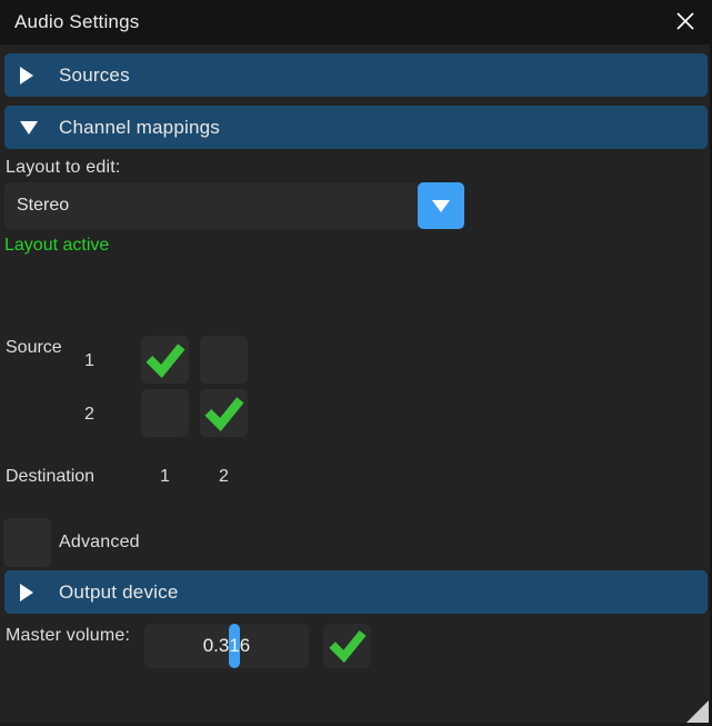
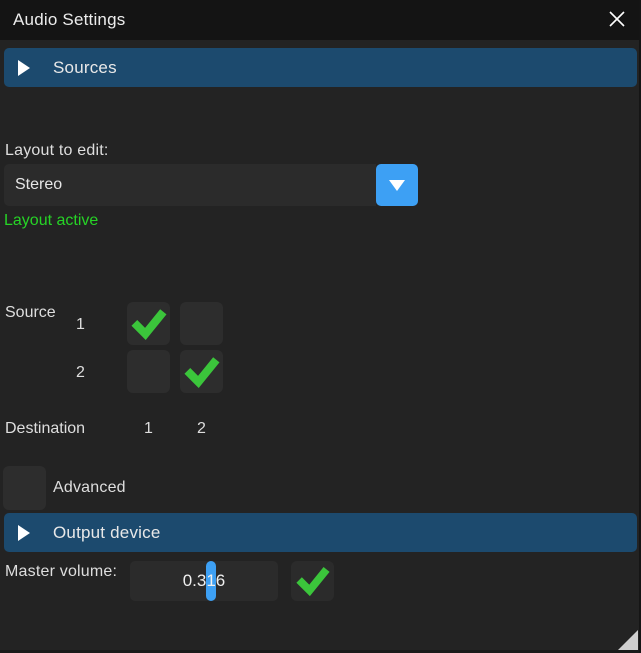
  Audio Settings
  Sources
- Channel mappings
  Layout to edit:
  Stereo
  Layout active
  Source
  1
  2
  Destination
  1
  2
  Advanced
  Output device
  Master volume:
  0.316
